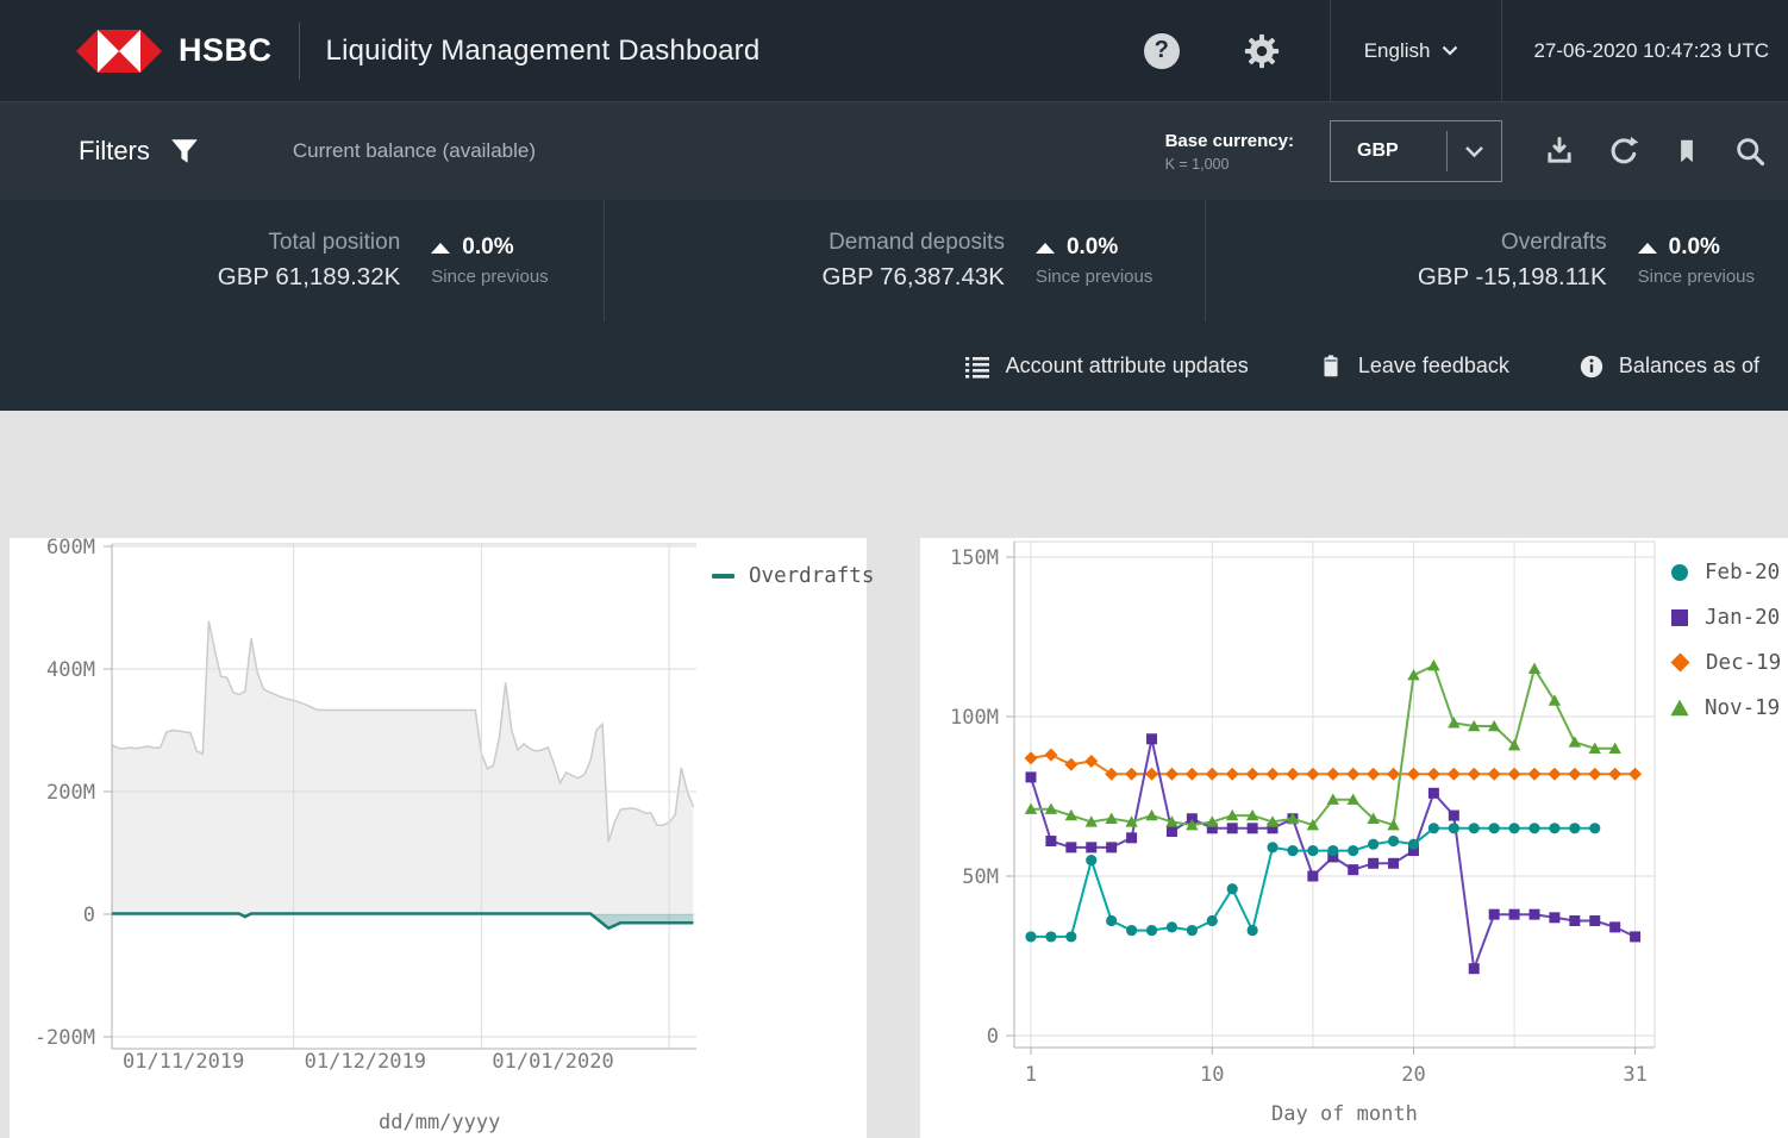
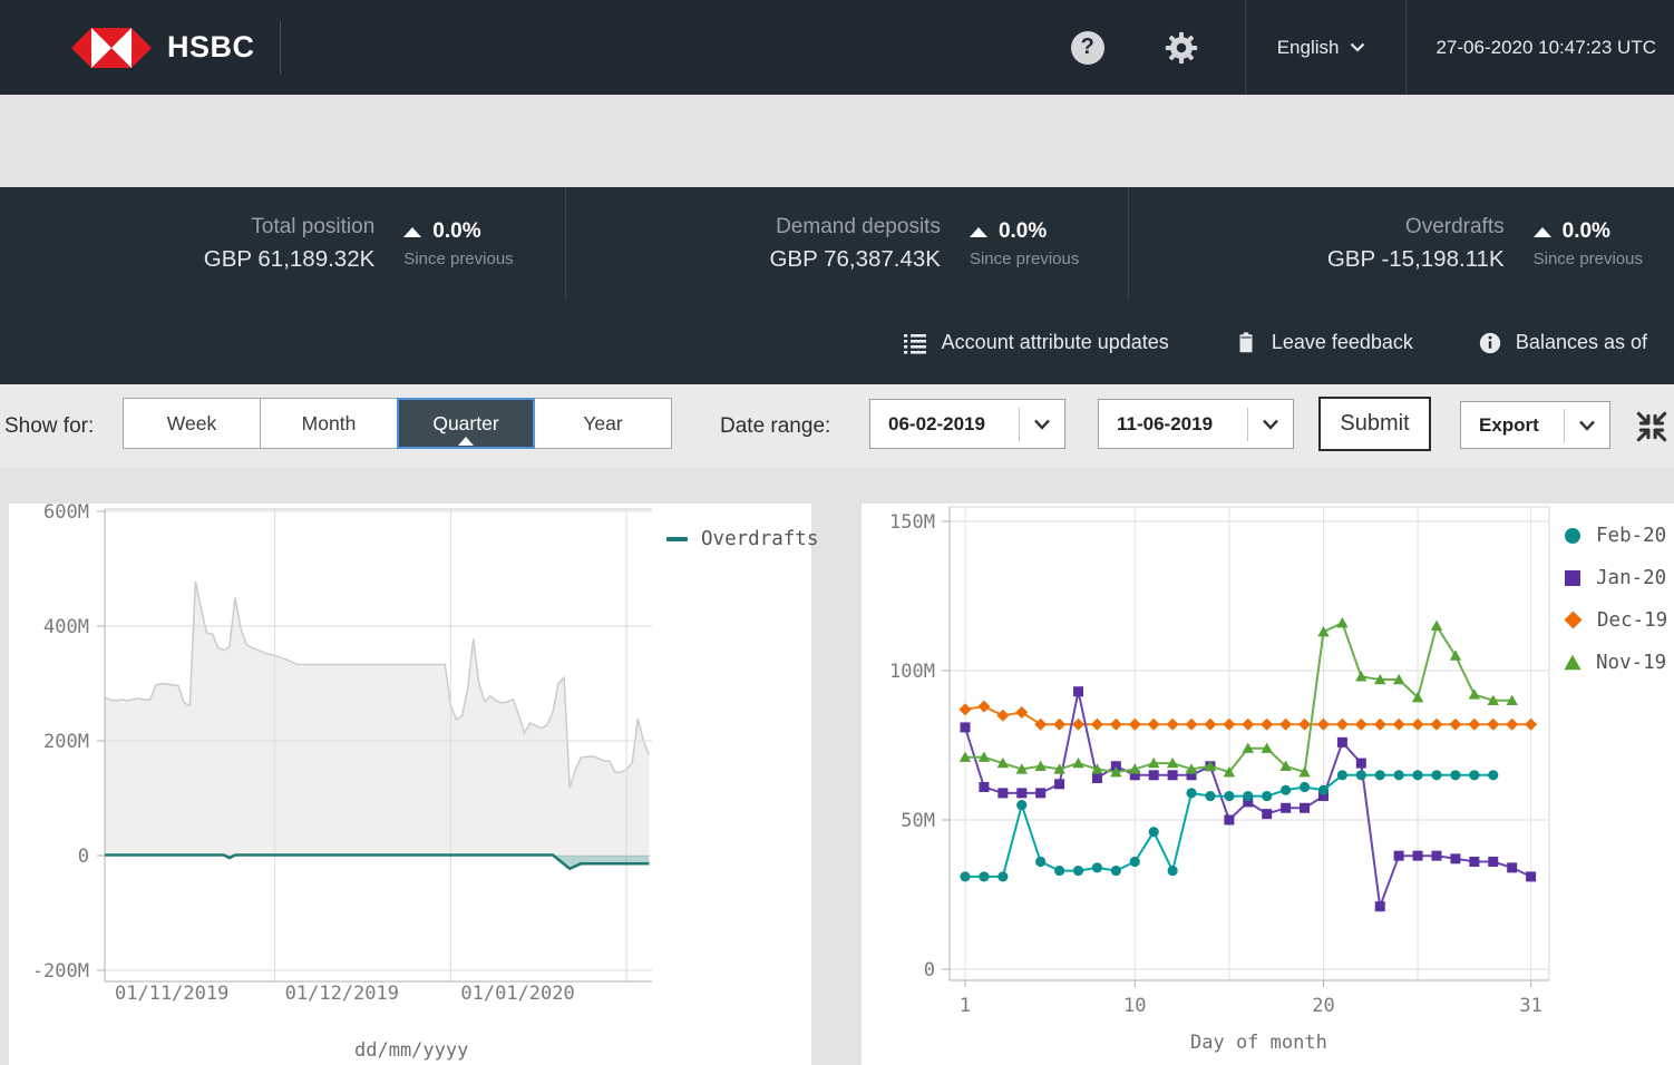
  HSBC
- Liquidity Management Dashboard
  ?
  English
  27-06-2020 10:47:23 UTC
- Filters
- Current balance (available)
- Base currency:
- K = 1,000
- GBP
  Total position
  GBP 61,189.32K
  0.0%
  Since previous
  Demand deposits
  GBP 76,387.43K
  0.0%
  Since previous
  Overdrafts
  GBP -15,198.11K
  0.0%
  Since previous
  Account attribute updates
  Leave feedback
  Balances as of
+ Show for:
+ Week
+ Month
+ Quarter
+ Year
+ Date range:
+ 06-02-2019
+ 11-06-2019
+ Submit
+ Export
  600M
  400M
  200M
  0
  -200M
  01/11/2019
  01/12/2019
  01/01/2020
  Overdrafts
  dd/mm/yyyy
  150M
  100M
  50M
  0
  1
  10
  20
  31
  Feb-20
  Jan-20
  Dec-19
  Nov-19
  Day of month
